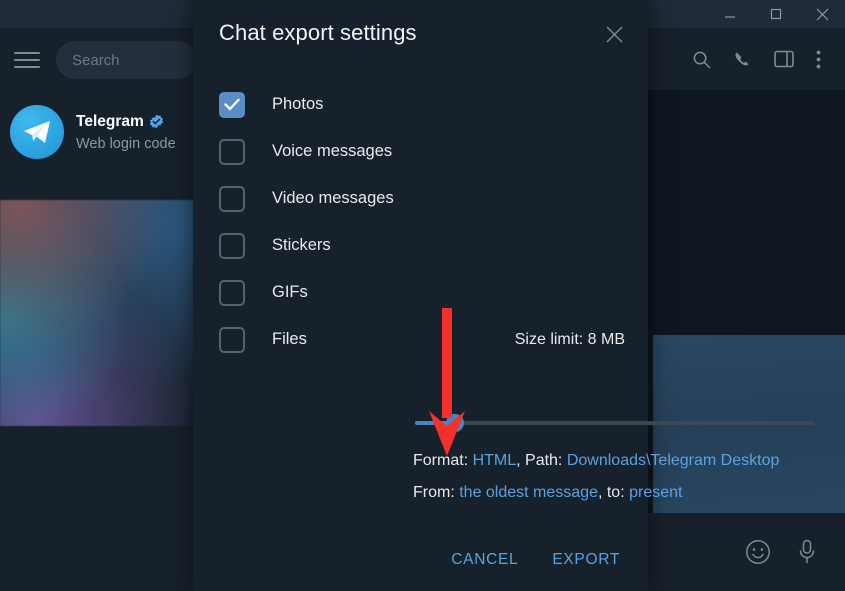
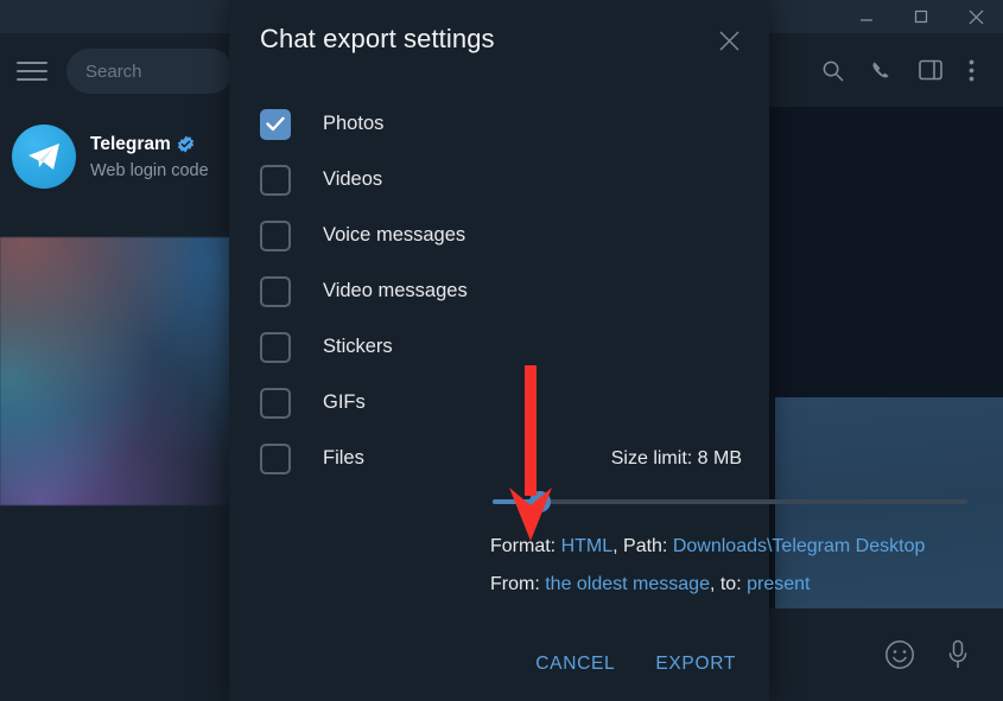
  Search
  Telegram
  Web login code
  Chat export settings
  Photos
+ Videos
  Voice messages
  Video messages
  Stickers
  GIFs
  Files
  Size limit: 8 MB
  Format: HTML, Path: Downloads\Telegram Desktop
  From: the oldest message, to: present
  CANCEL
  EXPORT
